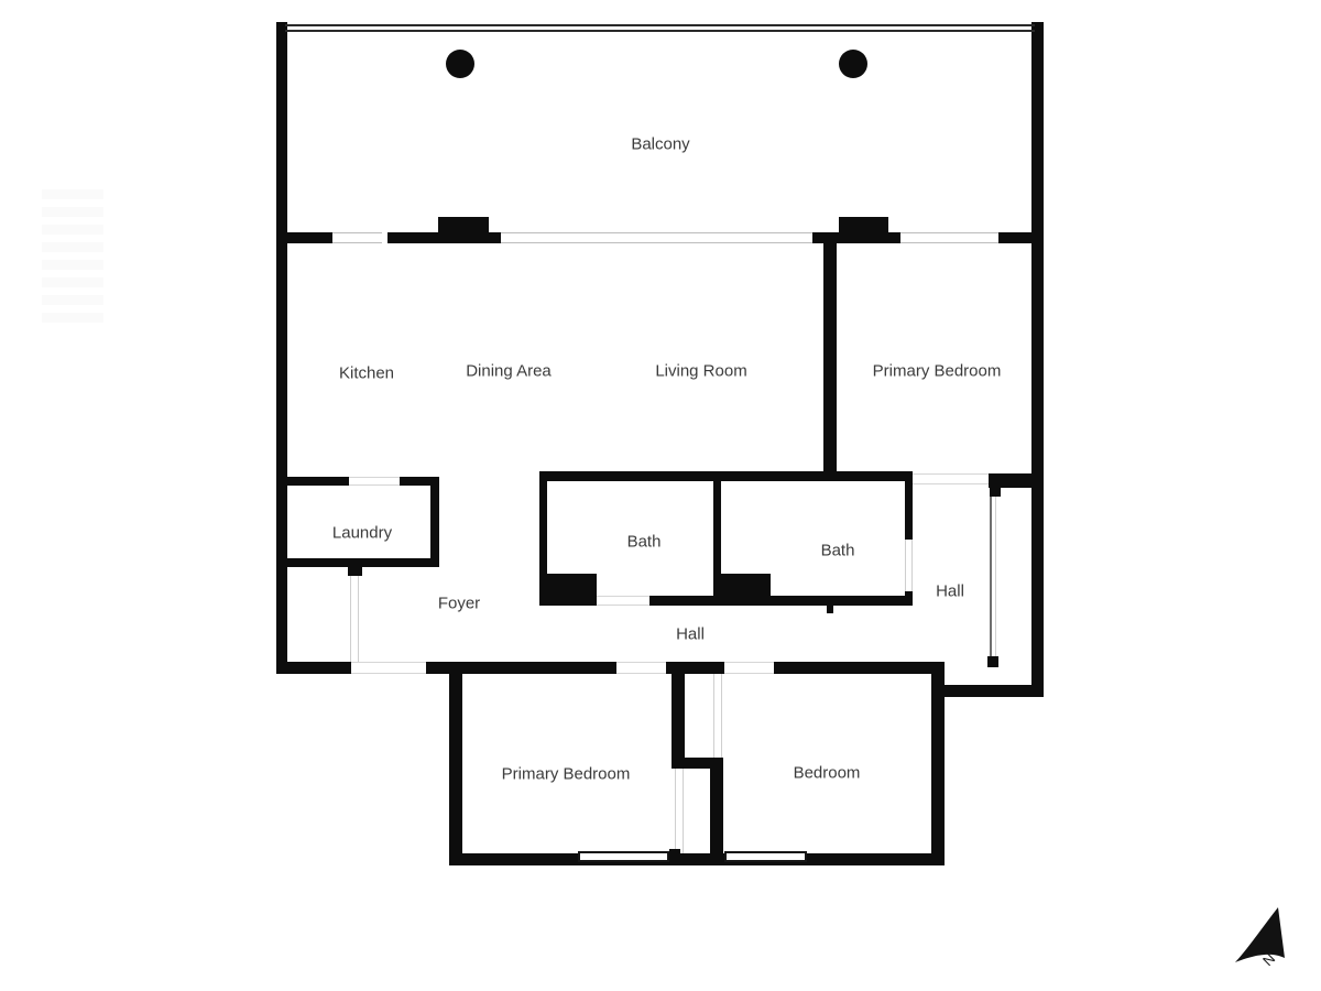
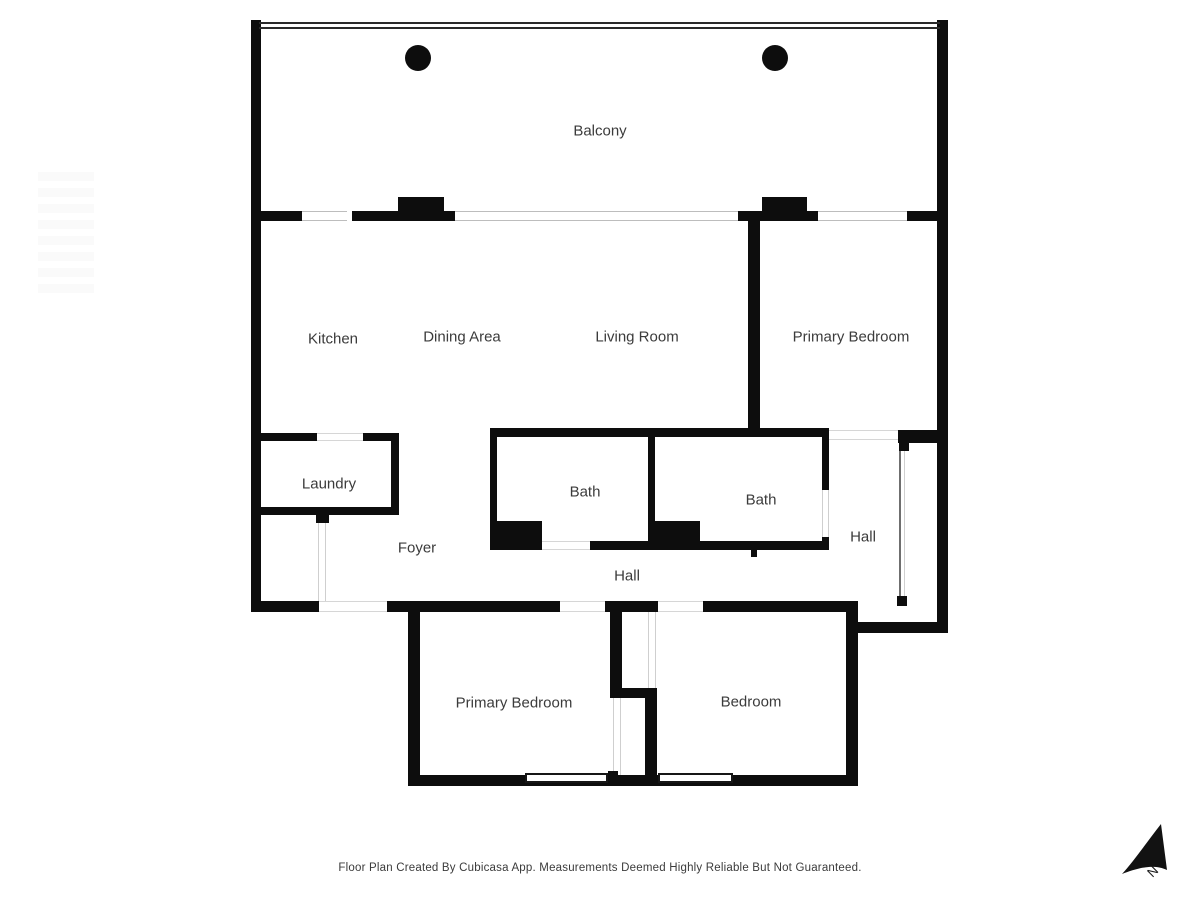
  Balcony
  Kitchen
  Dining Area
  Living Room
  Primary Bedroom
  Laundry
  Bath
  Bath
  Hall
  Foyer
  Hall
  Primary Bedroom
  Bedroom
+ Floor Plan Created By Cubicasa App. Measurements Deemed Highly Reliable But Not Guaranteed.
